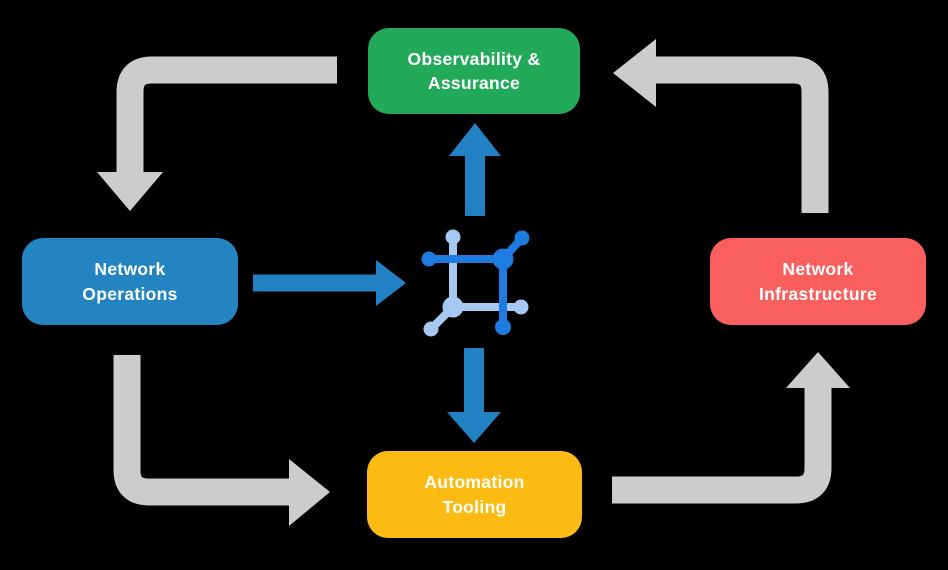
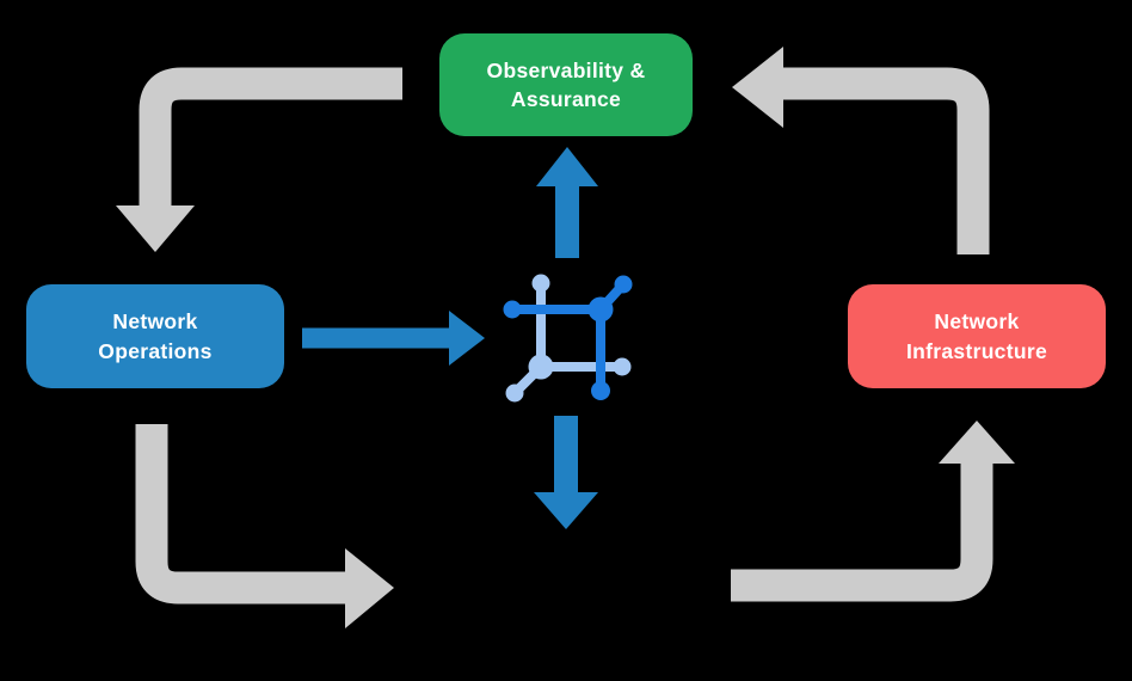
  Observability &
  Assurance
  Network
  Operations
  Network
  Infrastructure
- Automation
- Tooling
